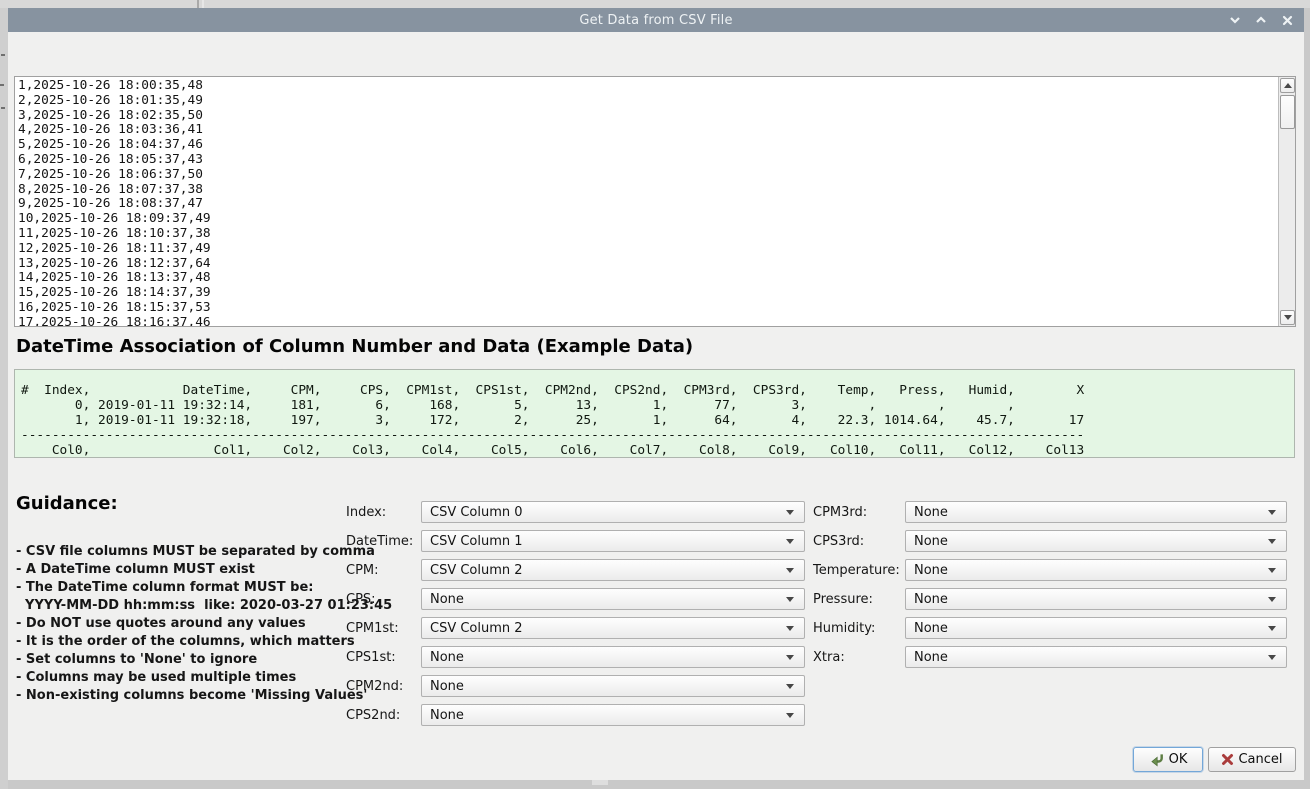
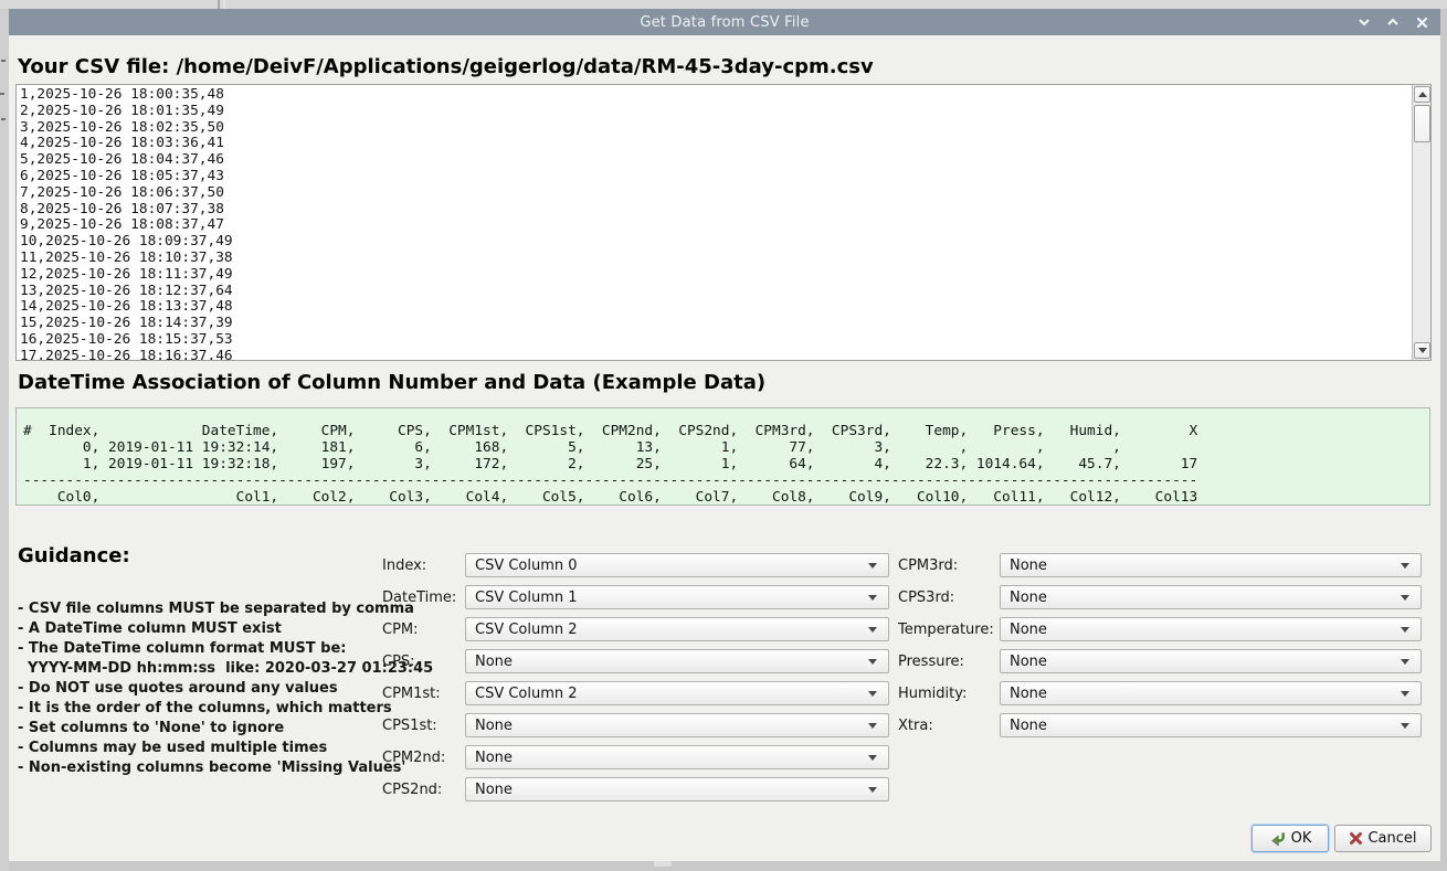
  Get Data from CSV File
+ Your CSV file: /home/DeivF/Applications/geigerlog/data/RM-45-3day-cpm.csv
  1,2025-10-26 18:00:35,48
  2,2025-10-26 18:01:35,49
  3,2025-10-26 18:02:35,50
  4,2025-10-26 18:03:36,41
  5,2025-10-26 18:04:37,46
  6,2025-10-26 18:05:37,43
  7,2025-10-26 18:06:37,50
  8,2025-10-26 18:07:37,38
  9,2025-10-26 18:08:37,47
  10,2025-10-26 18:09:37,49
  11,2025-10-26 18:10:37,38
  12,2025-10-26 18:11:37,49
  13,2025-10-26 18:12:37,64
  14,2025-10-26 18:13:37,48
  15,2025-10-26 18:14:37,39
  16,2025-10-26 18:15:37,53
  17,2025-10-26 18:16:37,46
  DateTime Association of Column Number and Data (Example Data)
  # Index, DateTime, CPM, CPS, CPM1st, CPS1st, CPM2nd, CPS2nd, CPM3rd, CPS3rd, Temp, Press, Humid, X
  0, 2019-01-11 19:32:14, 181, 6, 168, 5, 13, 1, 77, 3, , , ,
  1, 2019-01-11 19:32:18, 197, 3, 172, 2, 25, 1, 64, 4, 22.3, 1014.64, 45.7, 17
  ------------------------------------------------------------------------------------------------------------------------------------------
  Col0, Col1, Col2, Col3, Col4, Col5, Col6, Col7, Col8, Col9, Col10, Col11, Col12, Col13
  Guidance:
  - CSV file columns MUST be separated by comma
  - A DateTime column MUST exist
  - The DateTime column format MUST be:
  YYYY-MM-DD hh:mm:ss like: 2020-03-27 01:23:45
  - Do NOT use quotes around any values
  - It is the order of the columns, which matters
  - Set columns to 'None' to ignore
  - Columns may be used multiple times
  - Non-existing columns become 'Missing Values'
  Index:
  CSV Column 0
  DateTime:
  CSV Column 1
  CPM:
  CSV Column 2
  CPS:
  None
  CPM1st:
  CSV Column 2
  CPS1st:
  None
  CPM2nd:
  None
  CPS2nd:
  None
  CPM3rd:
  None
  CPS3rd:
  None
  Temperature:
  None
  Pressure:
  None
  Humidity:
  None
  Xtra:
  None
  OK
  Cancel
